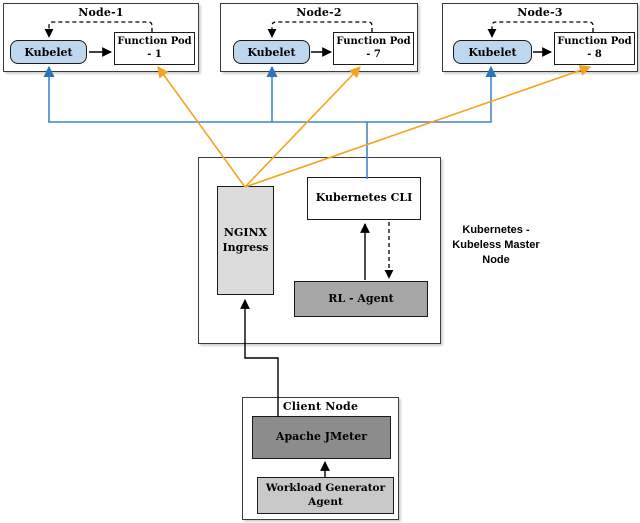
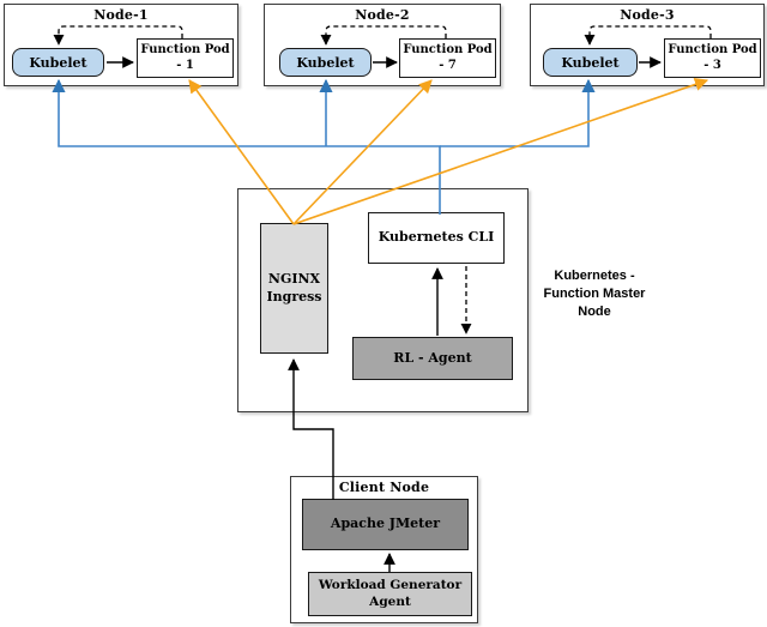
  Node-1
  Kubelet
  Function Pod - 1
  Node-2
  Kubelet
  Function Pod - 7
  Node-3
  Kubelet
- Function Pod - 8
+ Function Pod - 3
  NGINX Ingress
  Kubernetes CLI
  RL - Agent
- Kubernetes - Kubeless Master Node
+ Kubernetes - Function Master Node
  Client Node
  Apache JMeter
  Workload Generator Agent
